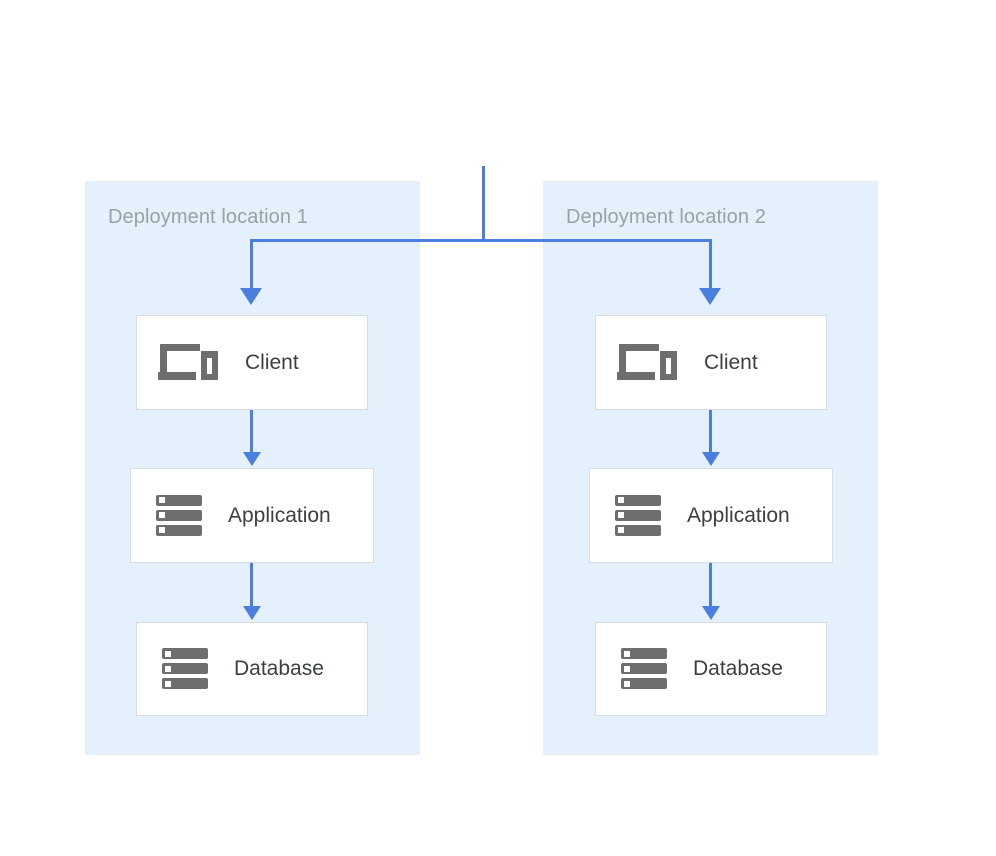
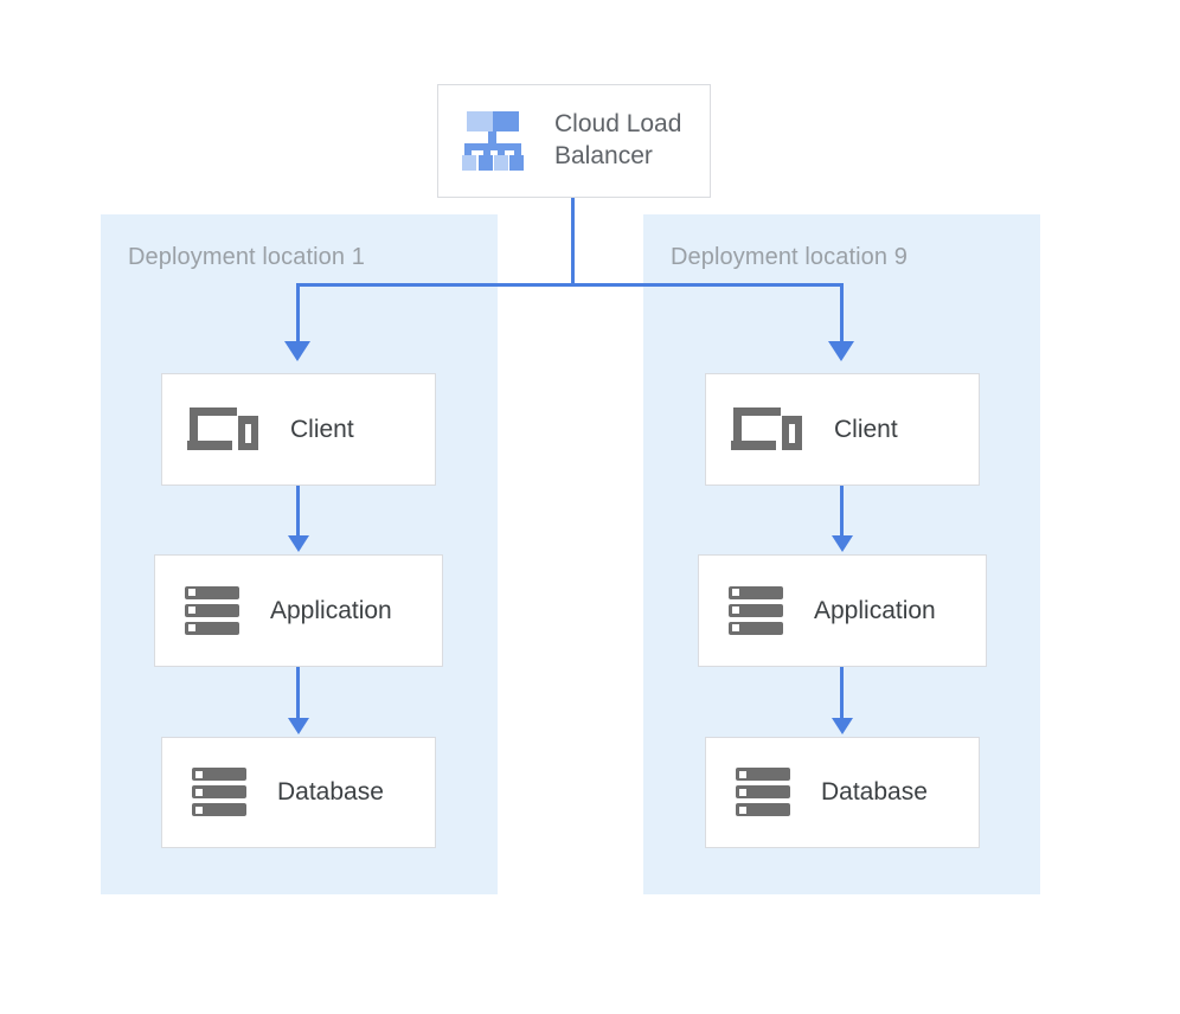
  Deployment location 1
- Deployment location 2
+ Deployment location 9
+ Cloud Load Balancer
  Client
  Application
  Database
  Client
  Application
  Database
